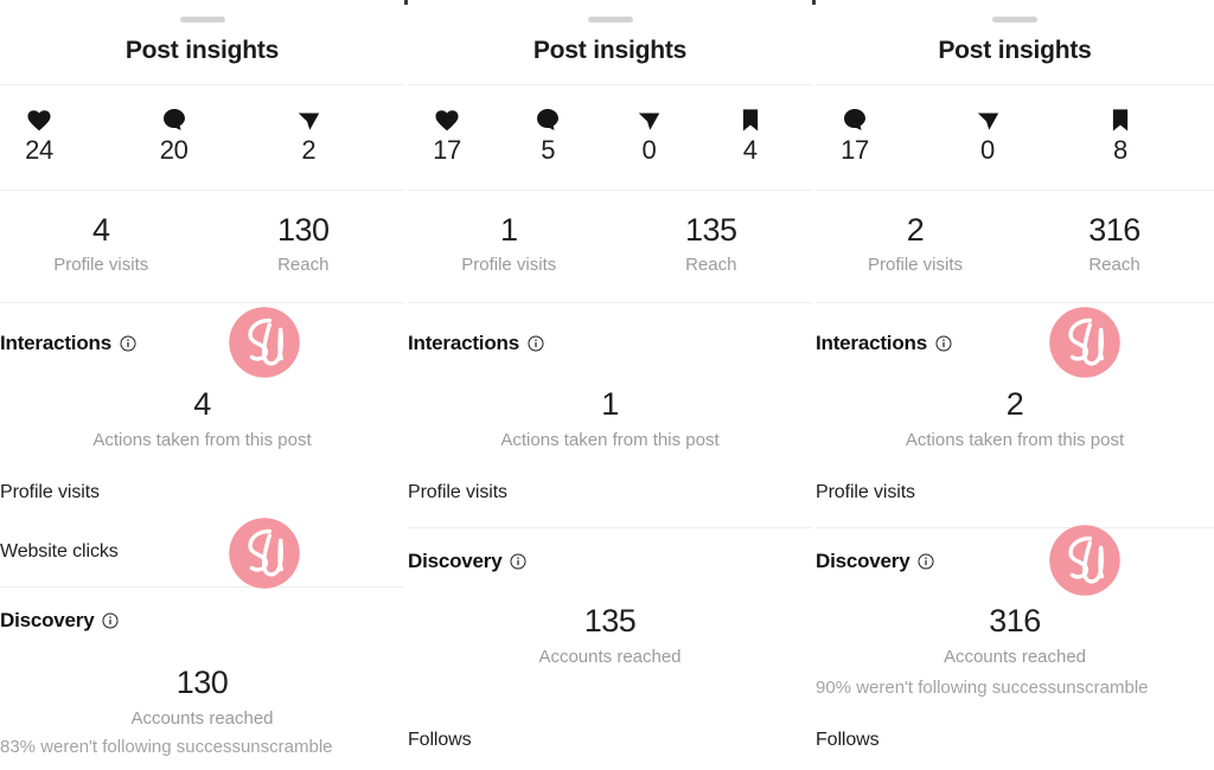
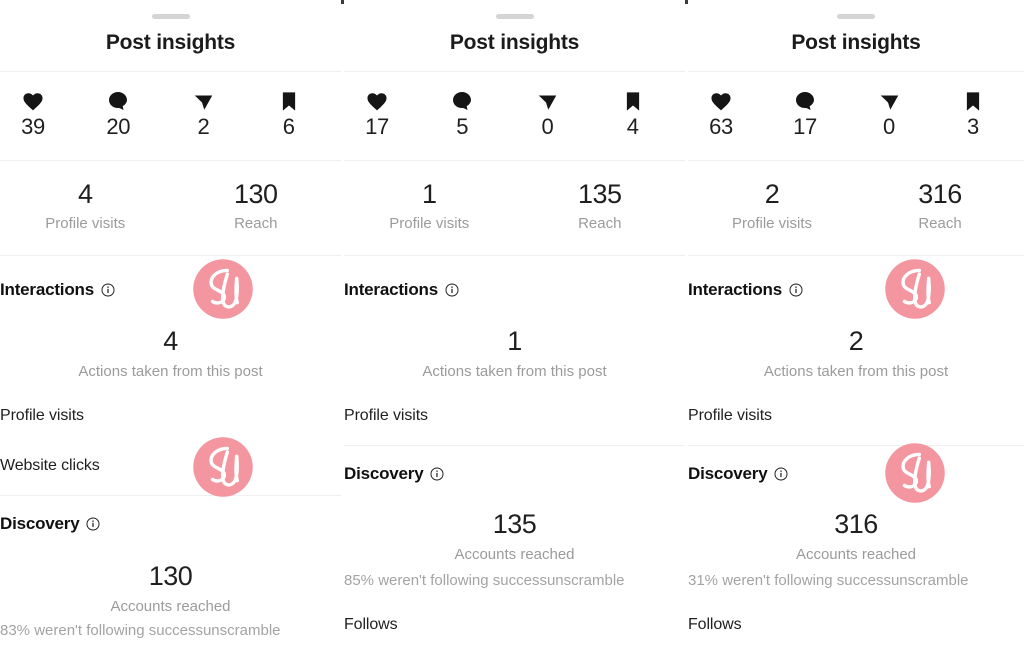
  Post insights
- 24
+ 39
  20
  2
+ 6
  4
  Profile visits
  130
  Reach
  Interactions
  4
  Actions taken from this post
  Profile visits
  Website clicks
  Discovery
  130
  Accounts reached
  83% weren't following successunscramble
  Post insights
  17
  5
  0
  4
  1
  Profile visits
  135
  Reach
  Interactions
  1
  Actions taken from this post
  Profile visits
  Discovery
  135
  Accounts reached
+ 85% weren't following successunscramble
  Follows
  Post insights
+ 63
  17
  0
- 8
+ 3
  2
  Profile visits
  316
  Reach
  Interactions
  2
  Actions taken from this post
  Profile visits
  Discovery
  316
  Accounts reached
- 90% weren't following successunscramble
+ 31% weren't following successunscramble
  Follows
